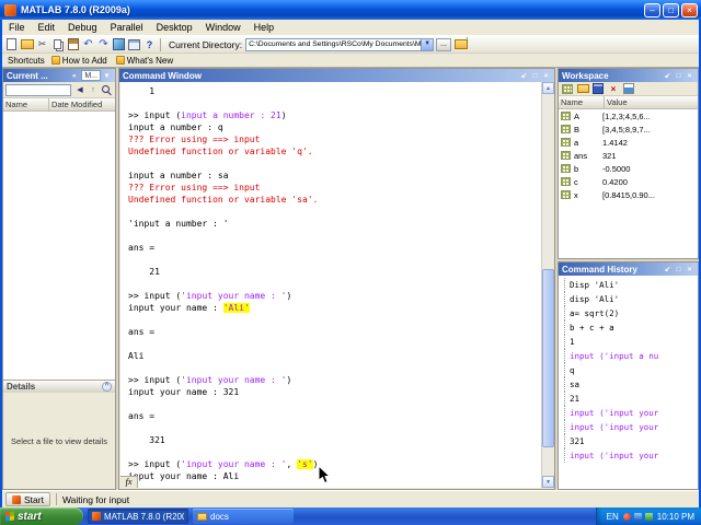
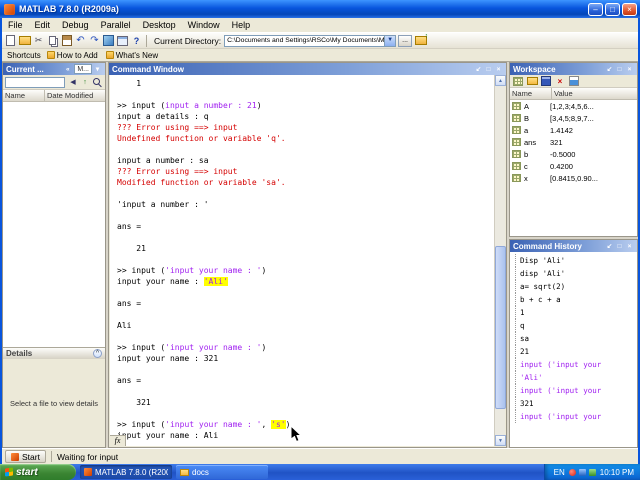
  MATLAB 7.8.0 (R2009a)
  –
  □
  ×
  File
  Edit
  Debug
  Parallel
  Desktop
  Window
  Help
  ✂
  ↶
  ↷
  ?
  Current Directory:
  Shortcuts
  How to Add
  What's New
  Current ...
  Name
  Date Modified
  Details
  Select a file to view details
  Command Window
  1
  >> input (input a number : 21)
- input a number : q
+ input a details : q
  ??? Error using ==> input
  Undefined function or variable 'q'.
  input a number : sa
  ??? Error using ==> input
- Undefined function or variable 'sa'.
+ Modified function or variable 'sa'.
  'input a number : '
  ans =
  21
  >> input ('input your name : ')
  input your name : 'Ali'
  ans =
  Ali
  >> input ('input your name : ')
  input your name : 321
  ans =
  321
  >> input ('input your name : ', 's')
  put your name : Ali
  fx
  Workspace
  ×
  Name
  Value
  A
  [1,2,3;4,5,6...
  B
  [3,4,5;8,9,7...
  a
  1.4142
  ans
  321
  b
  -0.5000
  c
  0.4200
  x
  [0.8415,0.90...
  Command History
  Disp 'Ali'
  disp 'Ali'
  a= sqrt(2)
  b + c + a
  1
- input ('input a nu
  q
  sa
  21
  input ('input your
+ 'Ali'
  input ('input your
  321
  input ('input your
  Start
  Waiting for input
  start
  MATLAB 7.8.0 (R20
  docs
  EN
  10:10 PM
